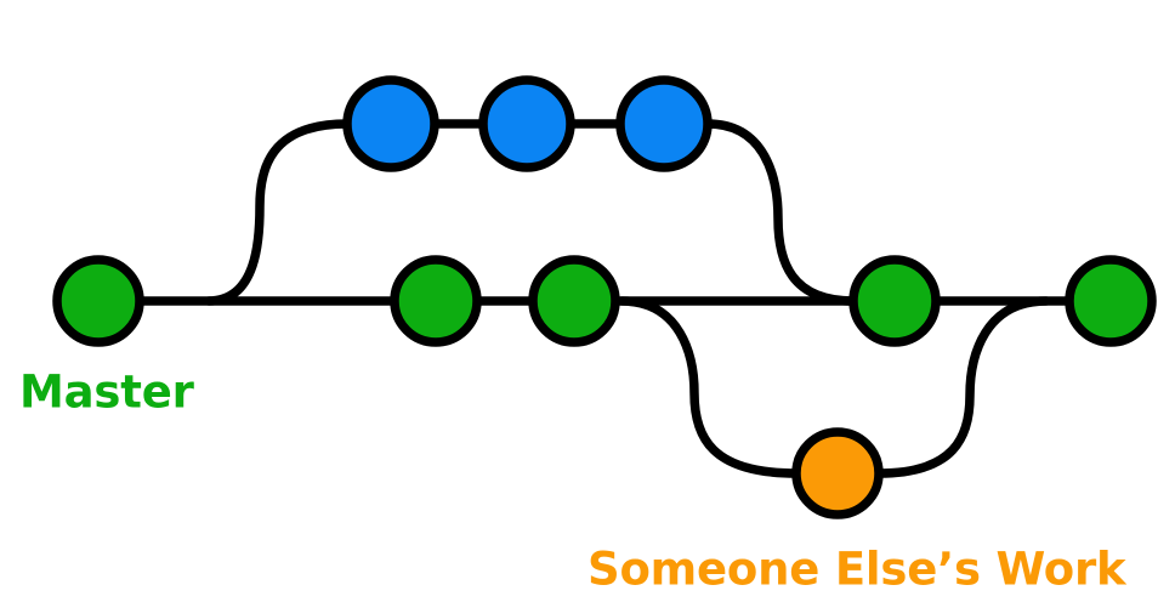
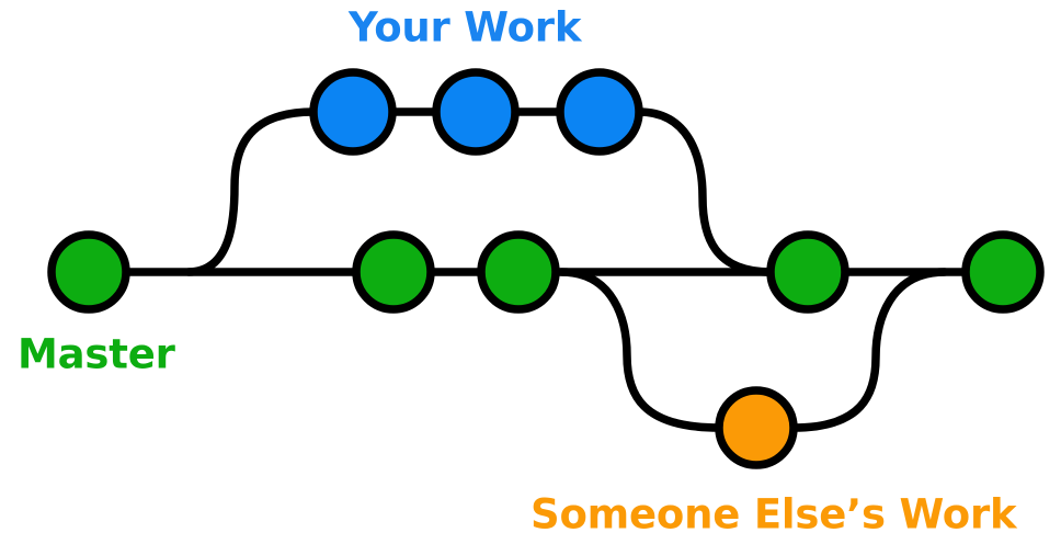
+ Your Work
  Master
  Someone Else’s Work
